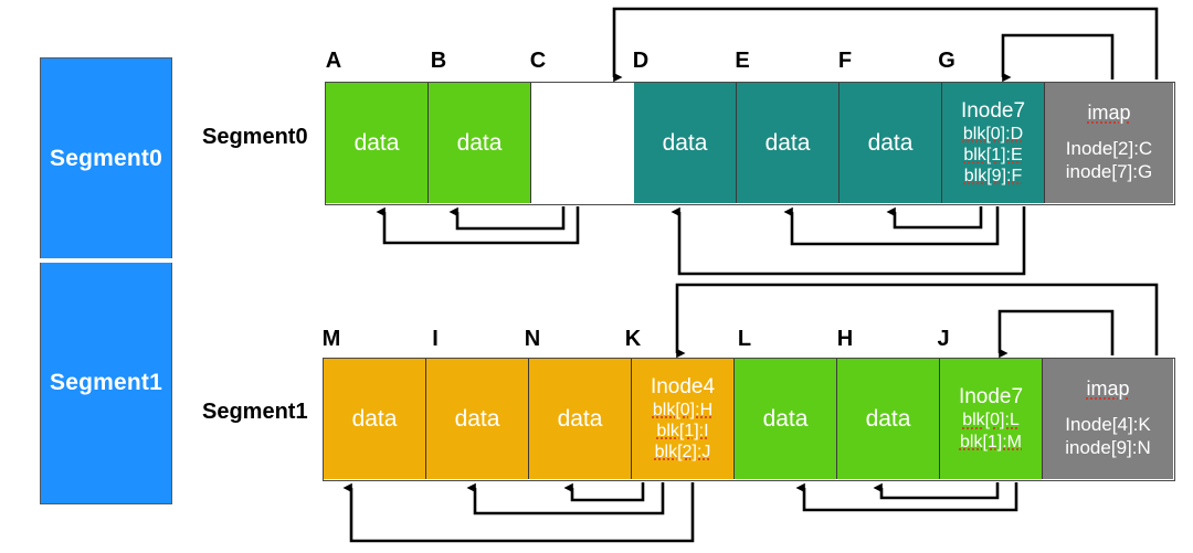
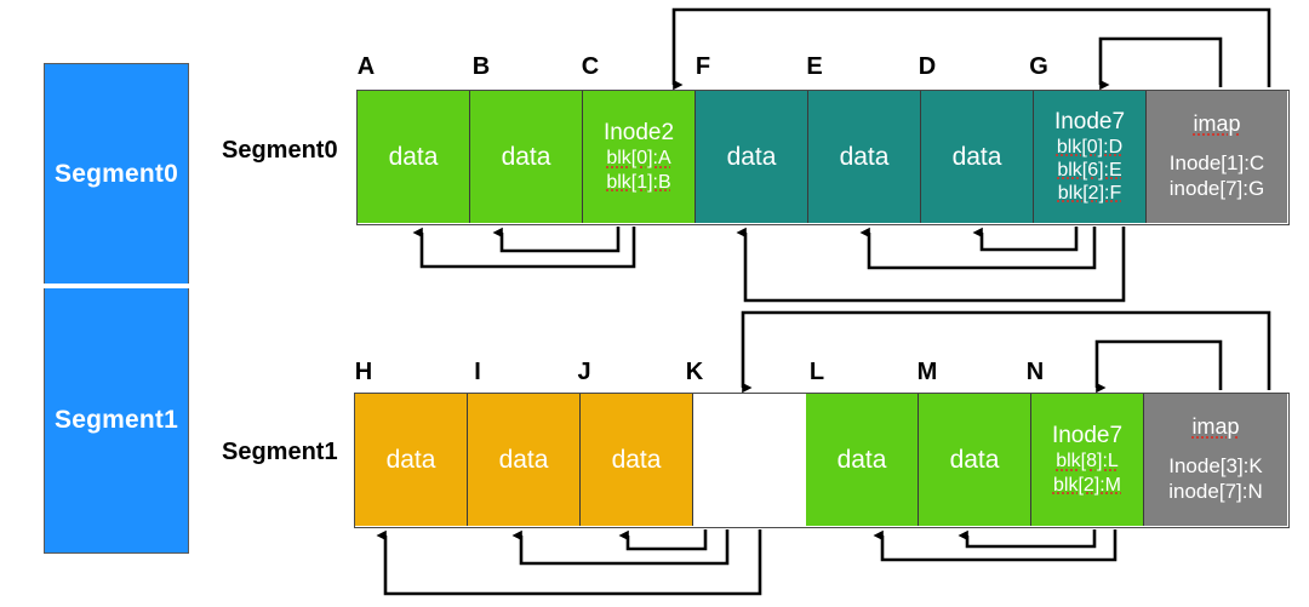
  Segment0
  Segment1
  Segment0
  Segment1
  A
  B
  C
- D
+ F
  E
- F
+ D
  G
- M
+ H
  I
- N
+ J
  K
  L
- H
+ M
- J
+ N
  data
  data
+ Inode2
+ blk[0]:A
+ blk[1]:B
  data
  data
  data
  Inode7
  blk[0]:D
- blk[1]:E
+ blk[6]:E
- blk[9]:F
+ blk[2]:F
  imap
- Inode[2]:C
+ Inode[1]:C
  inode[7]:G
  data
  data
  data
- Inode4
- blk[0]:H
- blk[1]:I
- blk[2]:J
  data
  data
  Inode7
- blk[0]:L
+ blk[8]:L
- blk[1]:M
+ blk[2]:M
  imap
- Inode[4]:K
+ Inode[3]:K
- inode[9]:N
+ inode[7]:N
